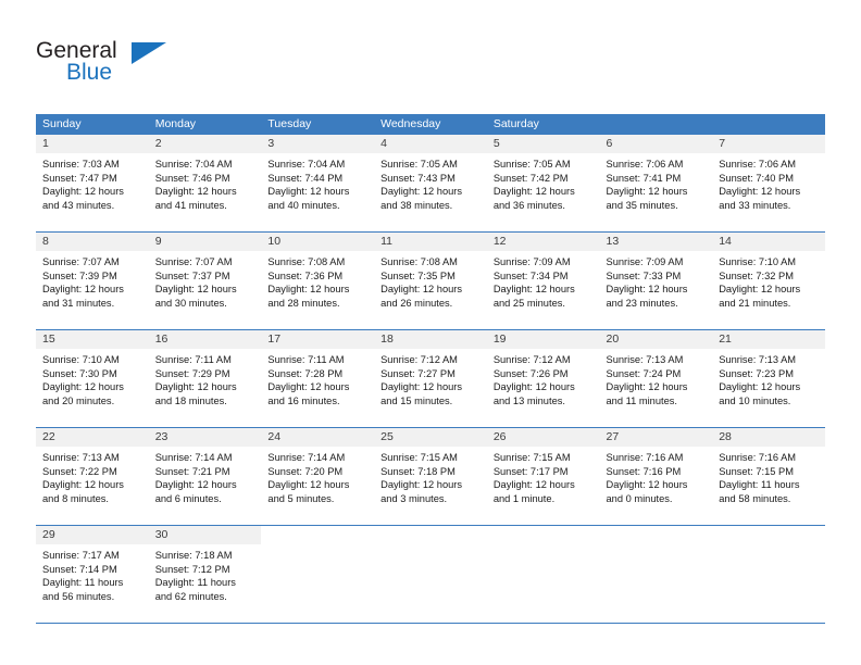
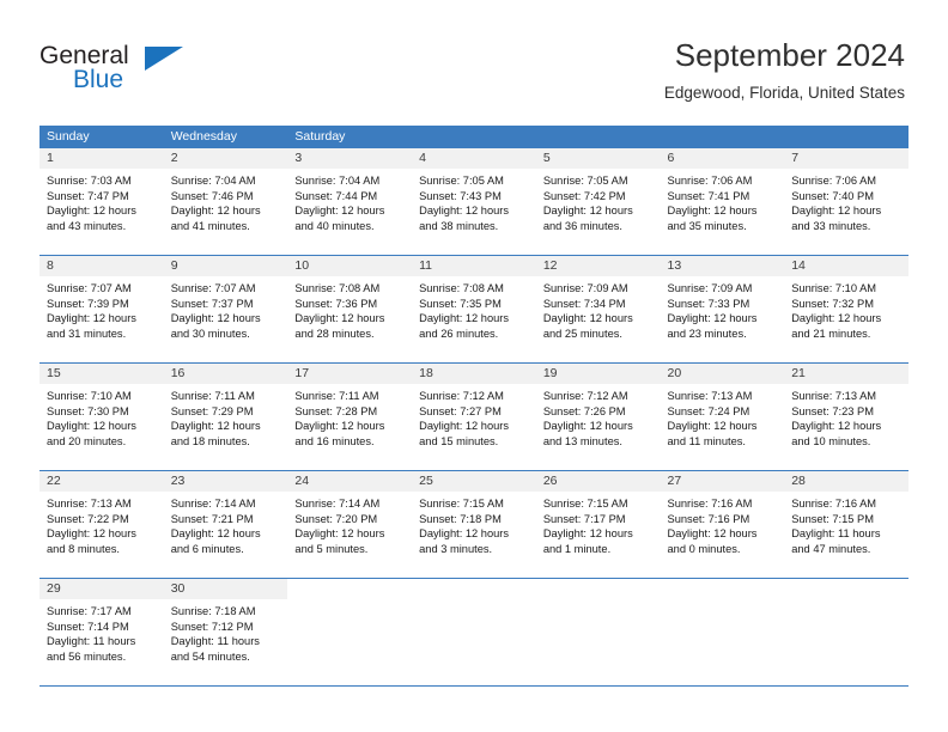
  General
  Blue
+ September 2024
+ Edgewood, Florida, United States
  Sunday
- Monday
- Tuesday
  Wednesday
  Saturday
  1
  Sunrise: 7:03 AM
  Sunset: 7:47 PM
  Daylight: 12 hours
  and 43 minutes.
  2
  Sunrise: 7:04 AM
  Sunset: 7:46 PM
  Daylight: 12 hours
  and 41 minutes.
  3
  Sunrise: 7:04 AM
  Sunset: 7:44 PM
  Daylight: 12 hours
  and 40 minutes.
  4
  Sunrise: 7:05 AM
  Sunset: 7:43 PM
  Daylight: 12 hours
  and 38 minutes.
  5
  Sunrise: 7:05 AM
  Sunset: 7:42 PM
  Daylight: 12 hours
  and 36 minutes.
  6
  Sunrise: 7:06 AM
  Sunset: 7:41 PM
  Daylight: 12 hours
  and 35 minutes.
  7
  Sunrise: 7:06 AM
  Sunset: 7:40 PM
  Daylight: 12 hours
  and 33 minutes.
  8
  Sunrise: 7:07 AM
  Sunset: 7:39 PM
  Daylight: 12 hours
  and 31 minutes.
  9
  Sunrise: 7:07 AM
  Sunset: 7:37 PM
  Daylight: 12 hours
  and 30 minutes.
  10
  Sunrise: 7:08 AM
  Sunset: 7:36 PM
  Daylight: 12 hours
  and 28 minutes.
  11
  Sunrise: 7:08 AM
  Sunset: 7:35 PM
  Daylight: 12 hours
  and 26 minutes.
  12
  Sunrise: 7:09 AM
  Sunset: 7:34 PM
  Daylight: 12 hours
  and 25 minutes.
  13
  Sunrise: 7:09 AM
  Sunset: 7:33 PM
  Daylight: 12 hours
  and 23 minutes.
  14
  Sunrise: 7:10 AM
  Sunset: 7:32 PM
  Daylight: 12 hours
  and 21 minutes.
  15
  Sunrise: 7:10 AM
  Sunset: 7:30 PM
  Daylight: 12 hours
  and 20 minutes.
  16
  Sunrise: 7:11 AM
  Sunset: 7:29 PM
  Daylight: 12 hours
  and 18 minutes.
  17
  Sunrise: 7:11 AM
  Sunset: 7:28 PM
  Daylight: 12 hours
  and 16 minutes.
  18
  Sunrise: 7:12 AM
  Sunset: 7:27 PM
  Daylight: 12 hours
  and 15 minutes.
  19
  Sunrise: 7:12 AM
  Sunset: 7:26 PM
  Daylight: 12 hours
  and 13 minutes.
  20
  Sunrise: 7:13 AM
  Sunset: 7:24 PM
  Daylight: 12 hours
  and 11 minutes.
  21
  Sunrise: 7:13 AM
  Sunset: 7:23 PM
  Daylight: 12 hours
  and 10 minutes.
  22
  Sunrise: 7:13 AM
  Sunset: 7:22 PM
  Daylight: 12 hours
  and 8 minutes.
  23
  Sunrise: 7:14 AM
  Sunset: 7:21 PM
  Daylight: 12 hours
  and 6 minutes.
  24
  Sunrise: 7:14 AM
  Sunset: 7:20 PM
  Daylight: 12 hours
  and 5 minutes.
  25
  Sunrise: 7:15 AM
  Sunset: 7:18 PM
  Daylight: 12 hours
  and 3 minutes.
  26
  Sunrise: 7:15 AM
  Sunset: 7:17 PM
  Daylight: 12 hours
  and 1 minute.
  27
  Sunrise: 7:16 AM
  Sunset: 7:16 PM
  Daylight: 12 hours
  and 0 minutes.
  28
  Sunrise: 7:16 AM
  Sunset: 7:15 PM
  Daylight: 11 hours
- and 58 minutes.
+ and 47 minutes.
  29
  Sunrise: 7:17 AM
  Sunset: 7:14 PM
  Daylight: 11 hours
  and 56 minutes.
  30
  Sunrise: 7:18 AM
  Sunset: 7:12 PM
  Daylight: 11 hours
- and 62 minutes.
+ and 54 minutes.
